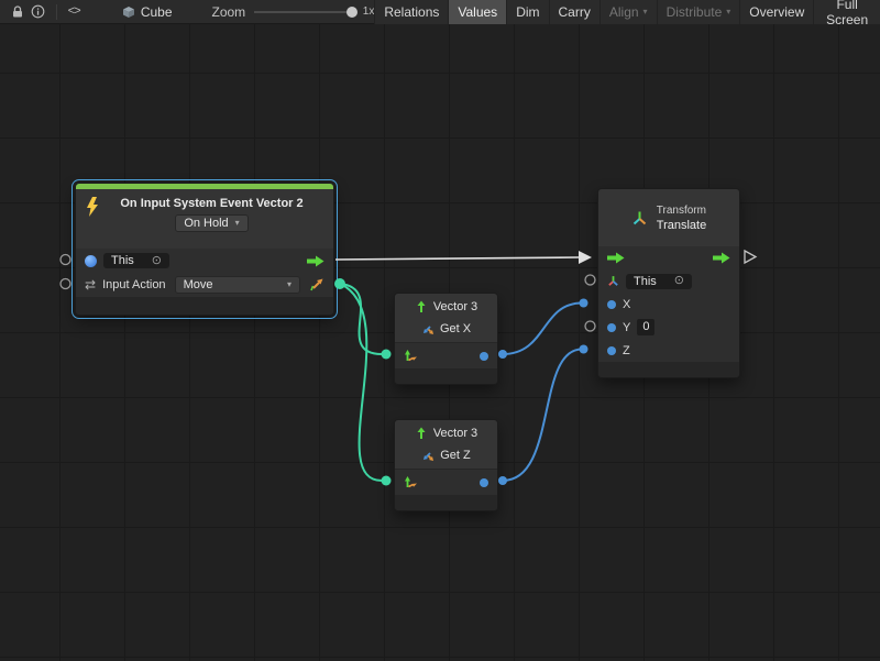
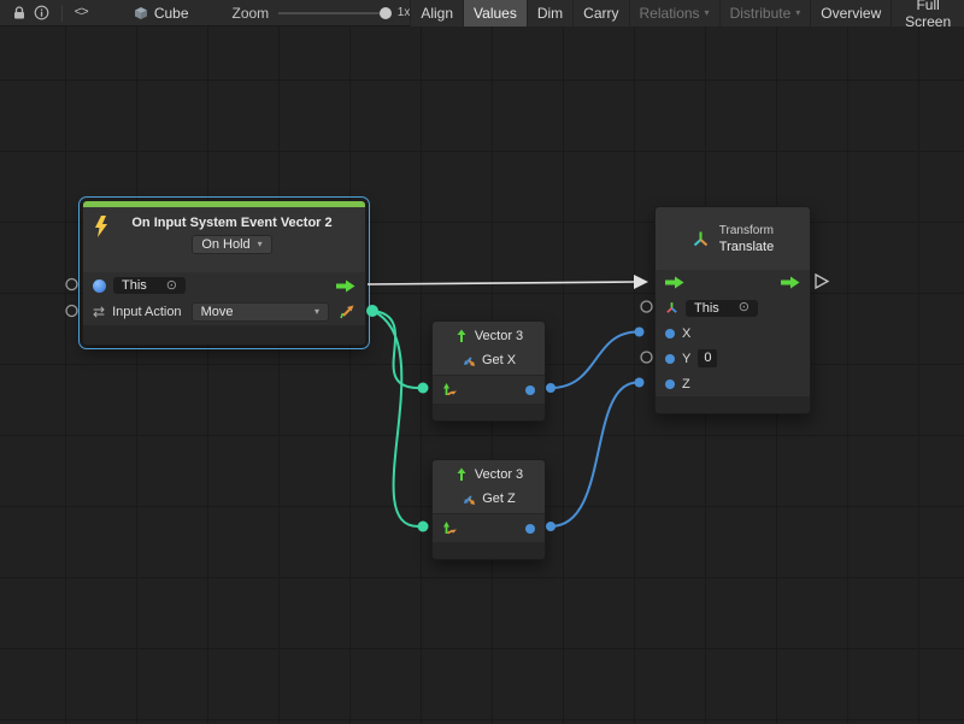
  <>
  Cube
  Zoom
  1x
- Relations
+ Align
  Values
  Dim
  Carry
- Align
+ Relations
  ▾
  Distribute
  ▾
  Overview
  Full Screen
  On Input System Event Vector 2
  On Hold
  ▾
  This
  ⊙
  ⇄
  Input Action
  Move
  ▾
  Vector 3
  Get X
  Vector 3
  Get Z
  Transform
  Translate
  This
  ⊙
  X
  Y
  0
  Z
